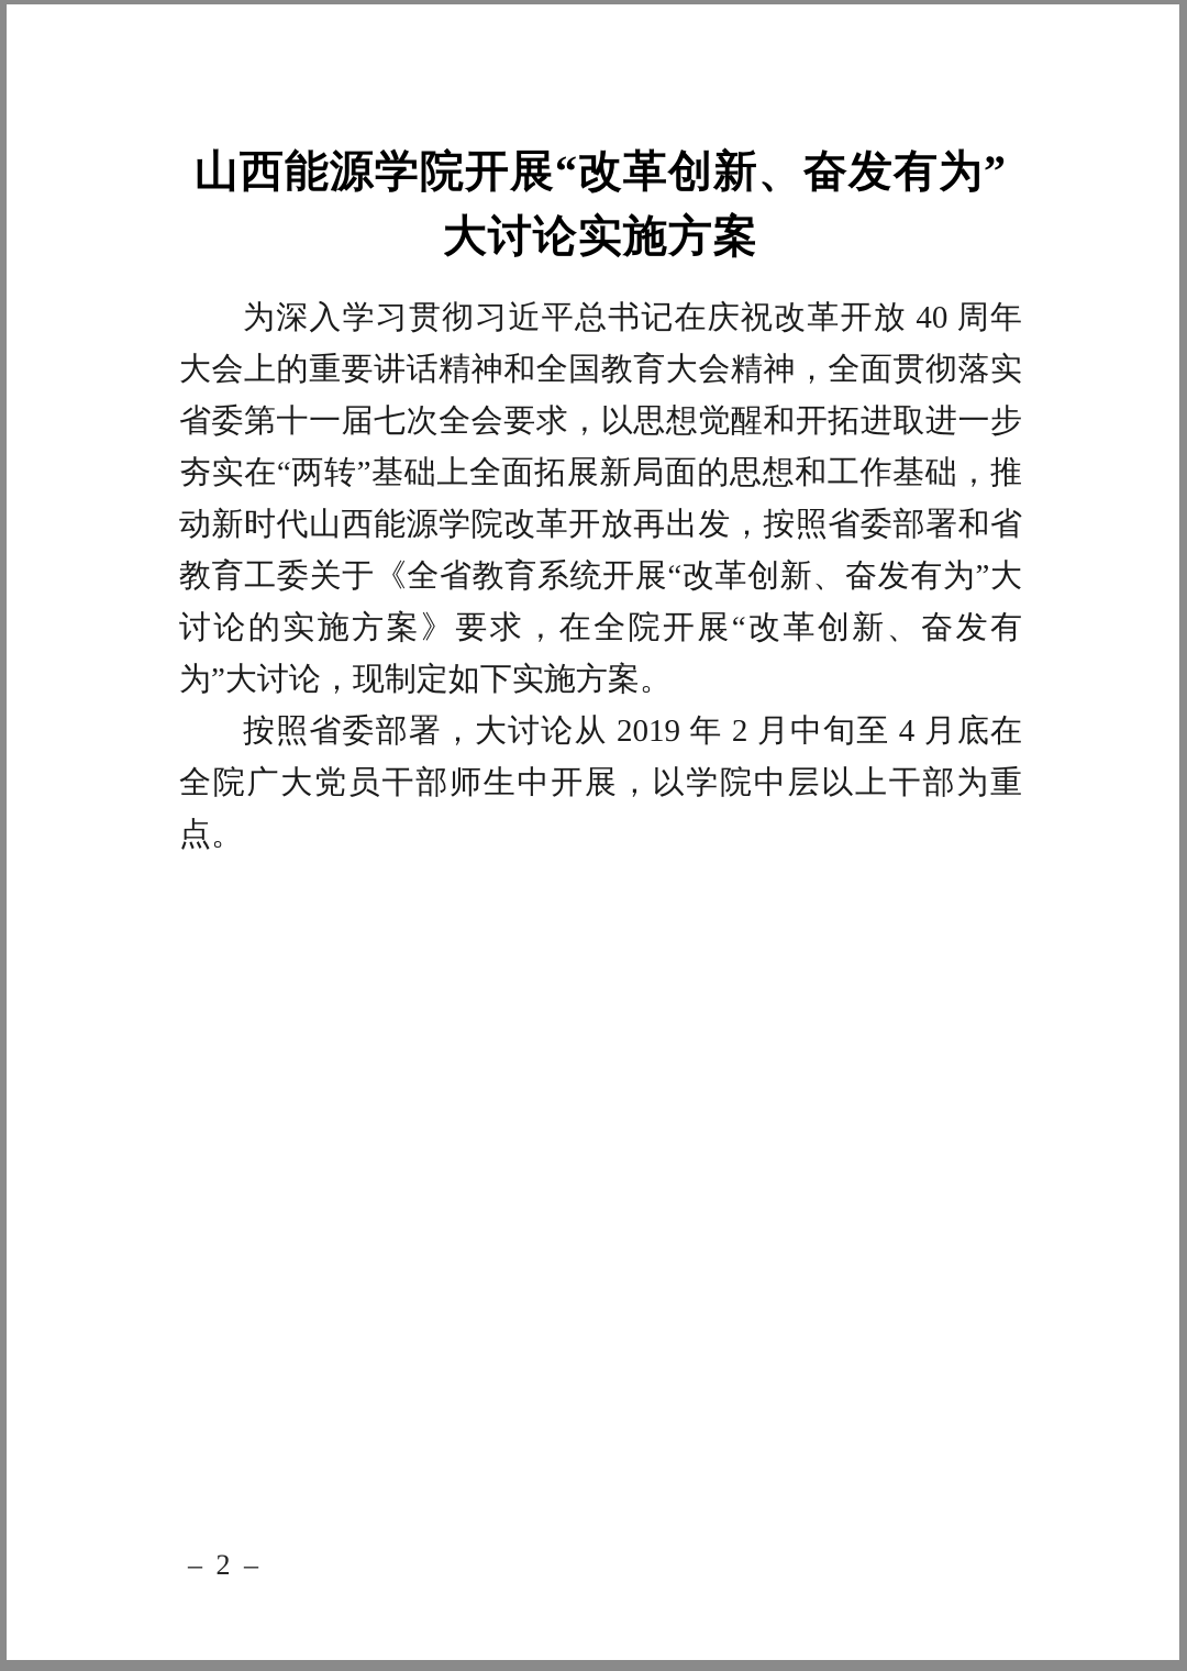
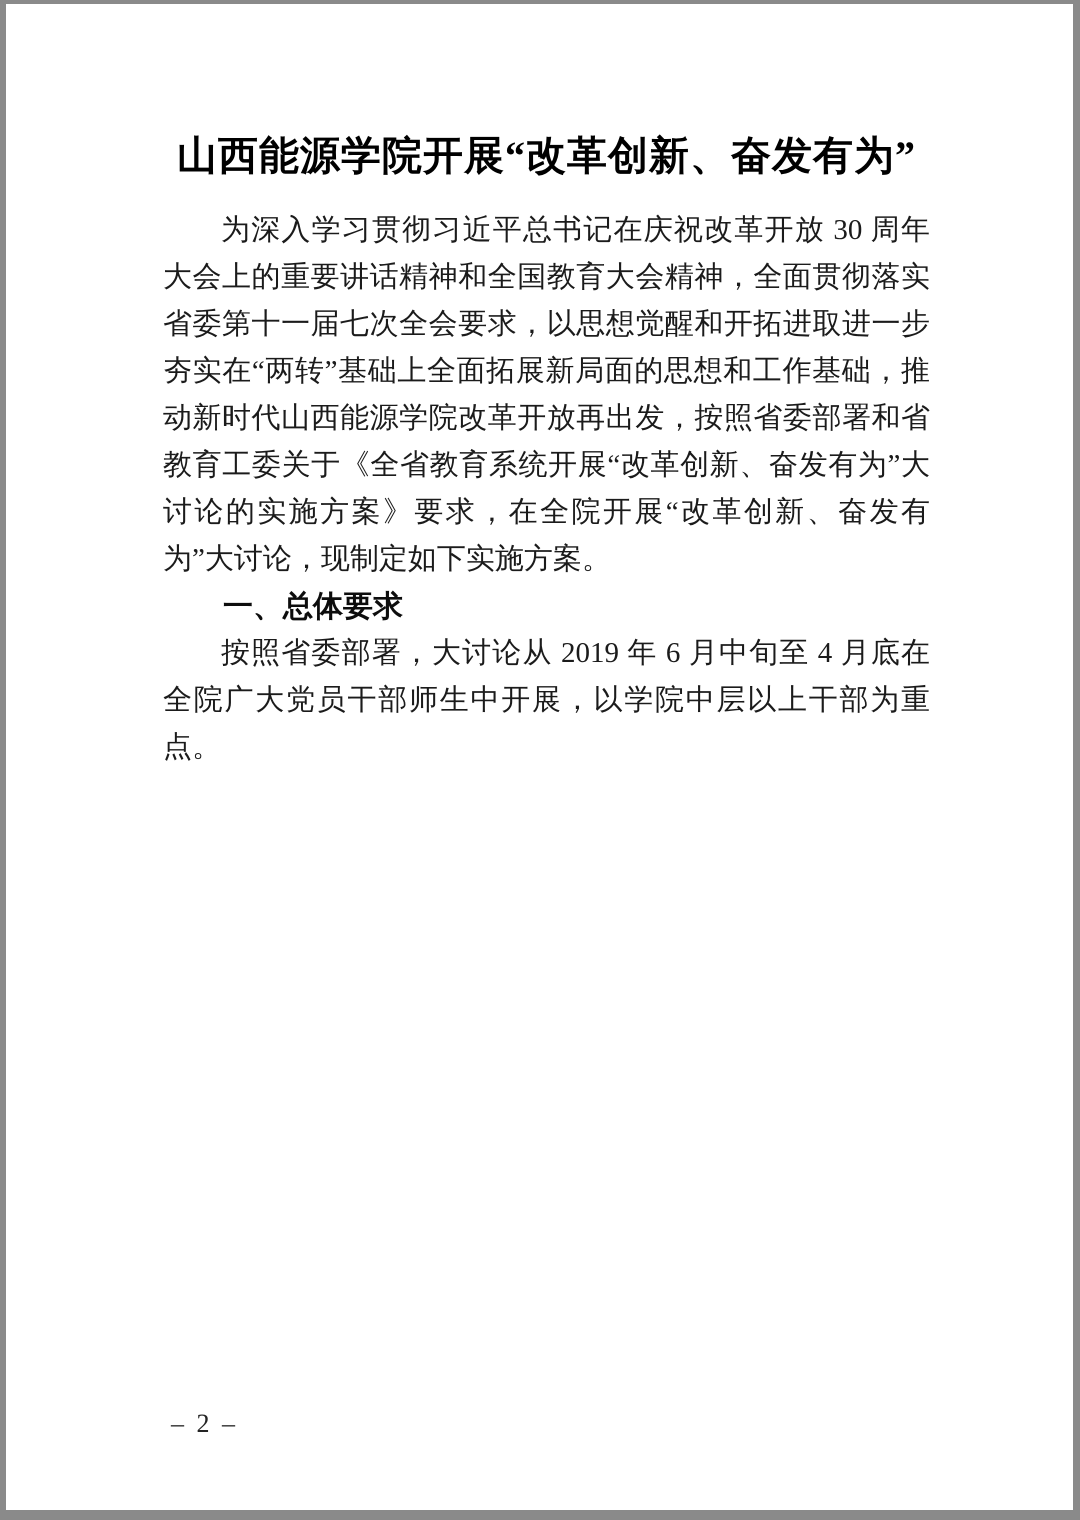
  山西能源学院开展“改革创新、奋发有为”
- 大讨论实施方案
- 为深入学习贯彻习近平总书记在庆祝改革开放 40 周年大会上的重要讲话精神和全国教育大会精神，全面贯彻落实省委第十一届七次全会要求，以思想觉醒和开拓进取进一步夯实在“两转”基础上全面拓展新局面的思想和工作基础，推动新时代山西能源学院改革开放再出发，按照省委部署和省教育工委关于《全省教育系统开展“改革创新、奋发有为”大讨论的实施方案》要求，在全院开展“改革创新、奋发有为”大讨论，现制定如下实施方案。
+ 为深入学习贯彻习近平总书记在庆祝改革开放 30 周年大会上的重要讲话精神和全国教育大会精神，全面贯彻落实省委第十一届七次全会要求，以思想觉醒和开拓进取进一步夯实在“两转”基础上全面拓展新局面的思想和工作基础，推动新时代山西能源学院改革开放再出发，按照省委部署和省教育工委关于《全省教育系统开展“改革创新、奋发有为”大讨论的实施方案》要求，在全院开展“改革创新、奋发有为”大讨论，现制定如下实施方案。
+ 一、总体要求
- 按照省委部署，大讨论从 2019 年 2 月中旬至 4 月底在全院广大党员干部师生中开展，以学院中层以上干部为重点。
+ 按照省委部署，大讨论从 2019 年 6 月中旬至 4 月底在全院广大党员干部师生中开展，以学院中层以上干部为重点。
  – 2 –
